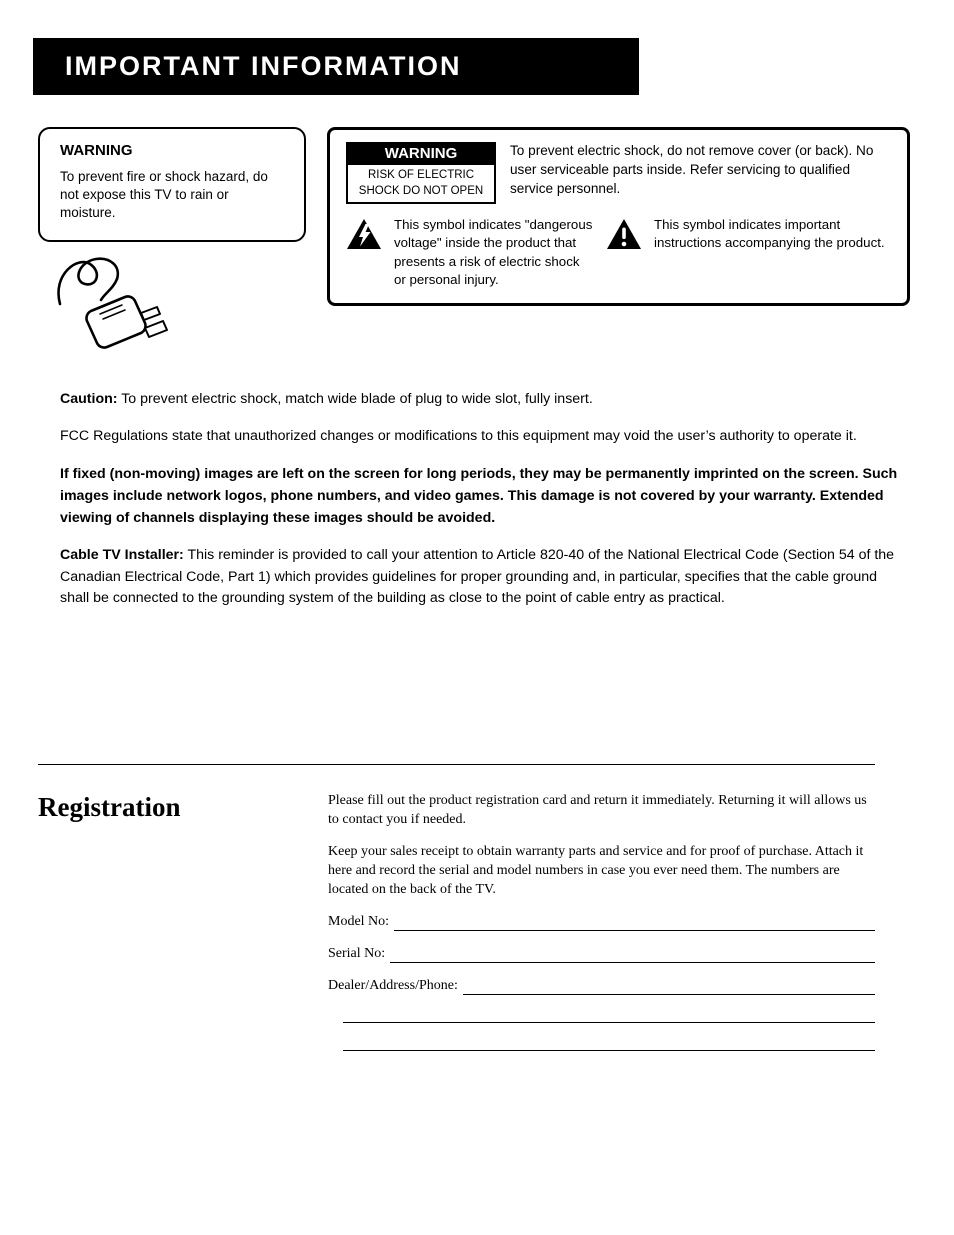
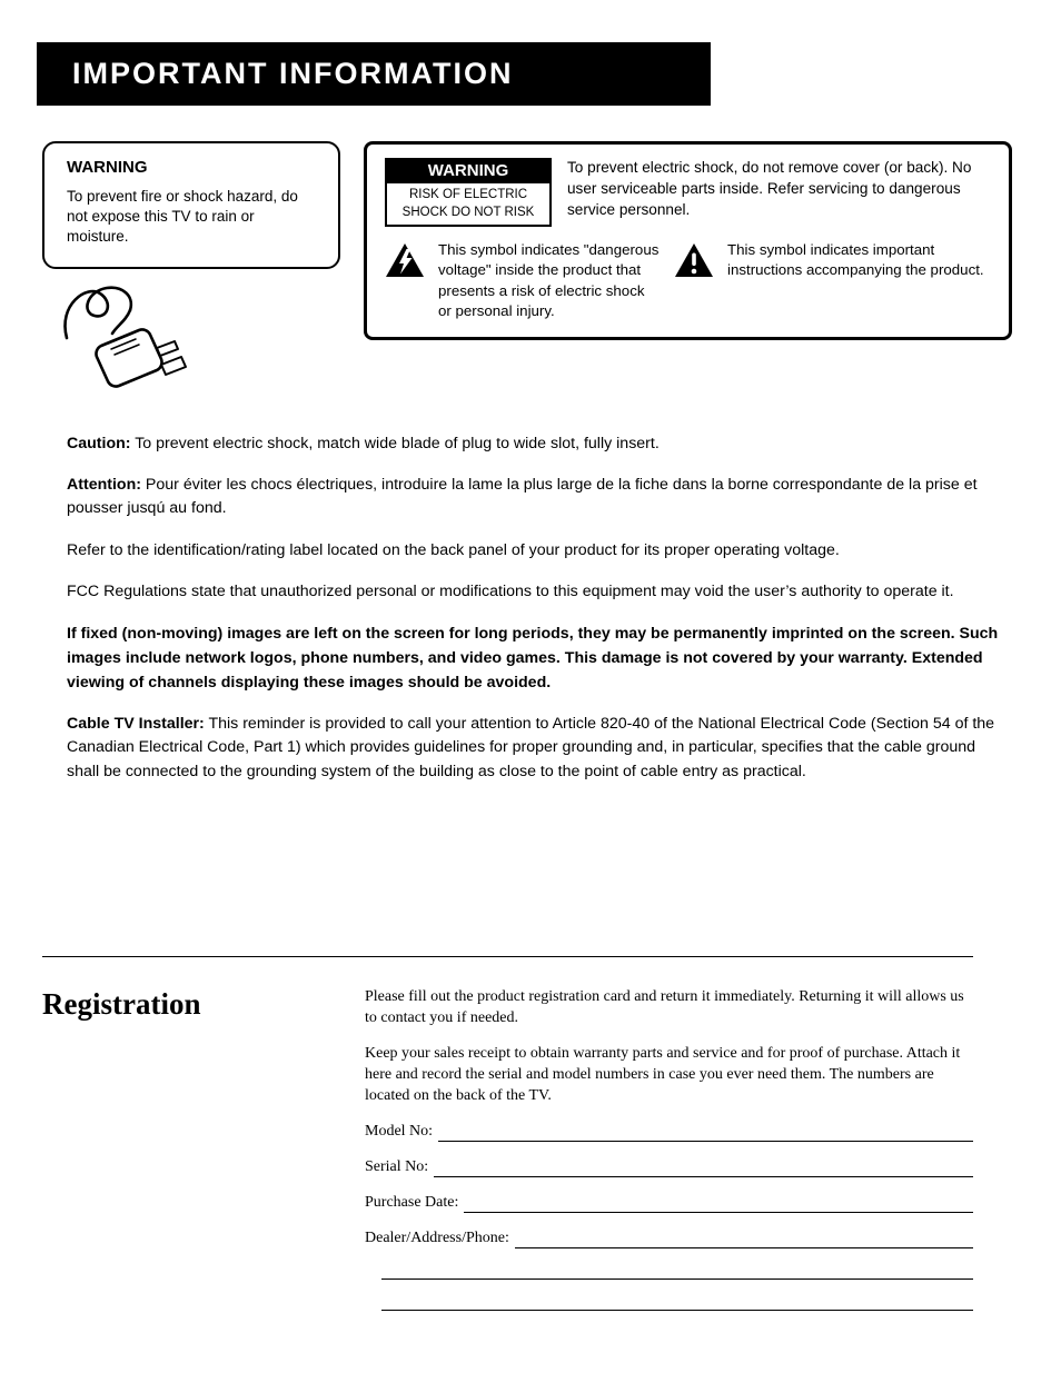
  IMPORTANT INFORMATION
  WARNING
  To prevent fire or shock hazard, do not expose this TV to rain or moisture.
  WARNING
- RISK OF ELECTRIC SHOCK DO NOT OPEN
+ RISK OF ELECTRIC SHOCK DO NOT RISK
- To prevent electric shock, do not remove cover (or back). No user serviceable parts inside. Refer servicing to qualified service personnel.
+ To prevent electric shock, do not remove cover (or back). No user serviceable parts inside. Refer servicing to dangerous service personnel.
  This symbol indicates "dangerous voltage" inside the product that presents a risk of electric shock or personal injury.
  This symbol indicates important instructions accompanying the product.
  Caution: To prevent electric shock, match wide blade of plug to wide slot, fully insert.
+ Attention: Pour éviter les chocs électriques, introduire la lame la plus large de la fiche dans la borne correspondante de la prise et pousser jusqú au fond.
+ Refer to the identification/rating label located on the back panel of your product for its proper operating voltage.
- FCC Regulations state that unauthorized changes or modifications to this equipment may void the user’s authority to operate it.
+ FCC Regulations state that unauthorized personal or modifications to this equipment may void the user’s authority to operate it.
  If fixed (non-moving) images are left on the screen for long periods, they may be permanently imprinted on the screen. Such images include network logos, phone numbers, and video games. This damage is not covered by your warranty. Extended viewing of channels displaying these images should be avoided.
  Cable TV Installer: This reminder is provided to call your attention to Article 820-40 of the National Electrical Code (Section 54 of the Canadian Electrical Code, Part 1) which provides guidelines for proper grounding and, in particular, specifies that the cable ground shall be connected to the grounding system of the building as close to the point of cable entry as practical.
  Registration
  Please fill out the product registration card and return it immediately. Returning it will allows us to contact you if needed.
  Keep your sales receipt to obtain warranty parts and service and for proof of purchase. Attach it here and record the serial and model numbers in case you ever need them. The numbers are located on the back of the TV.
  Model No:
  Serial No:
+ Purchase Date:
  Dealer/Address/Phone:
